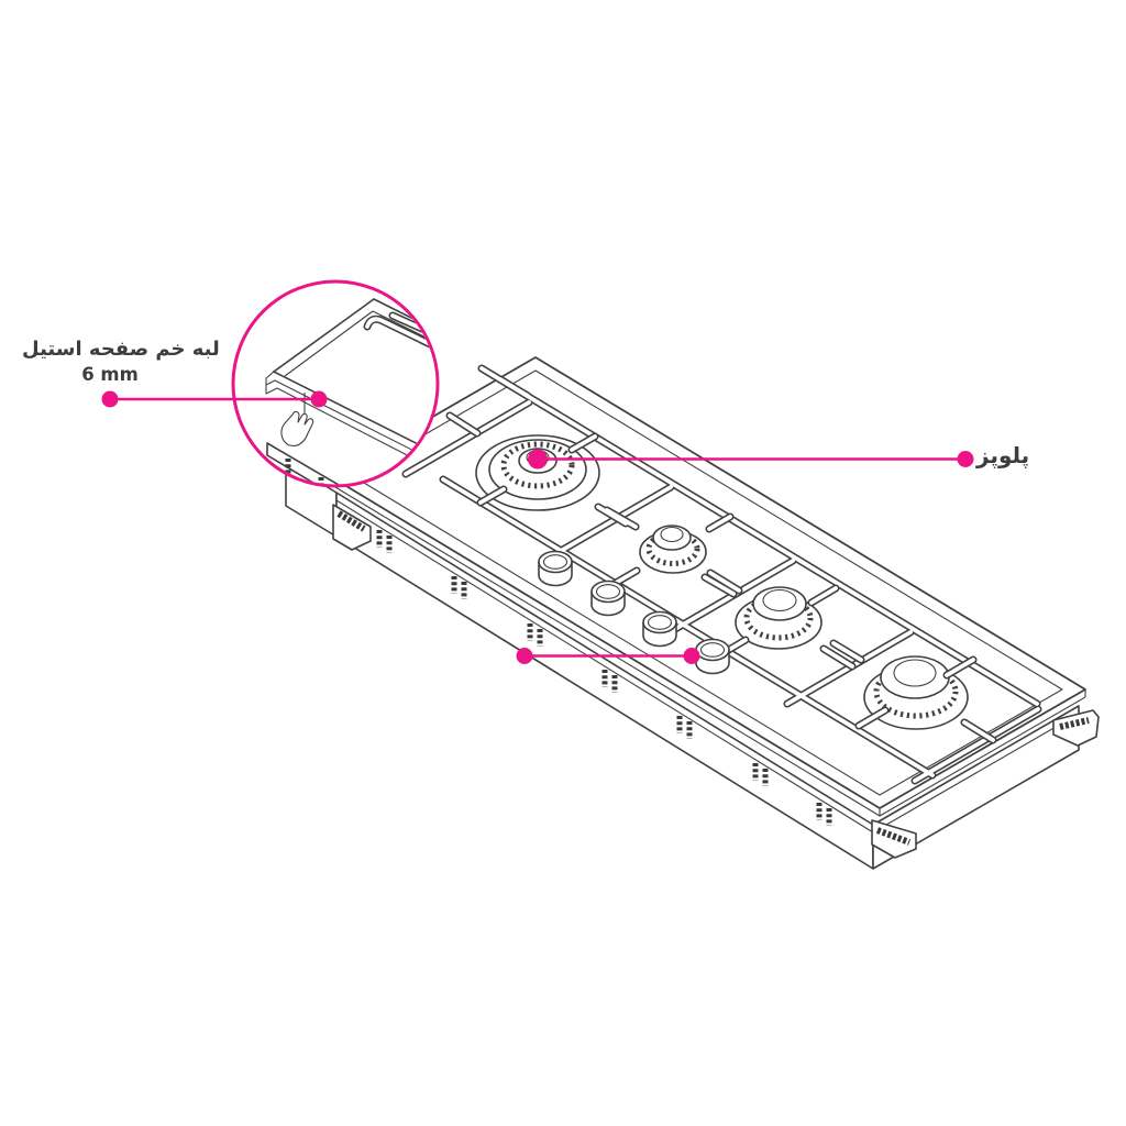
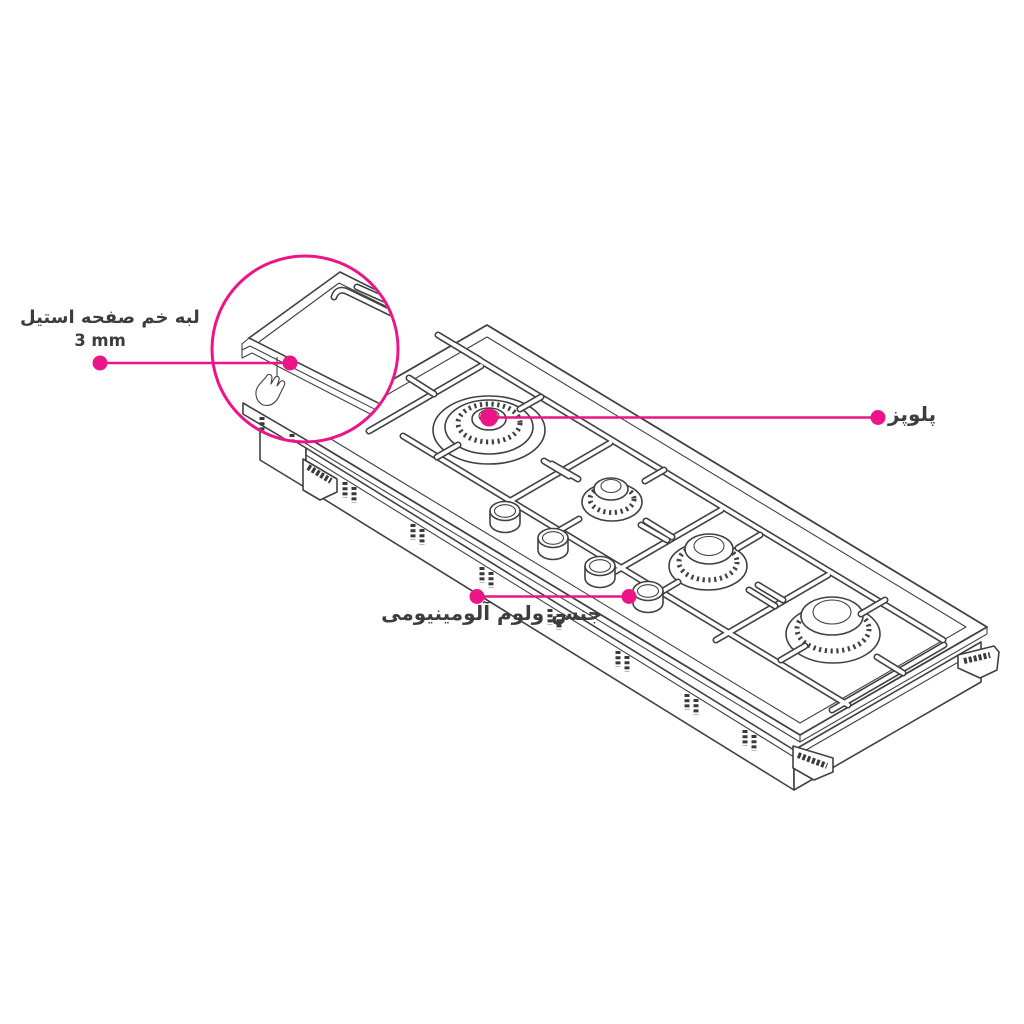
  لبه خم صفحه استیل
- 6 mm
+ 3 mm
  پلوپز
+ جنس ولوم آلومینیومی
